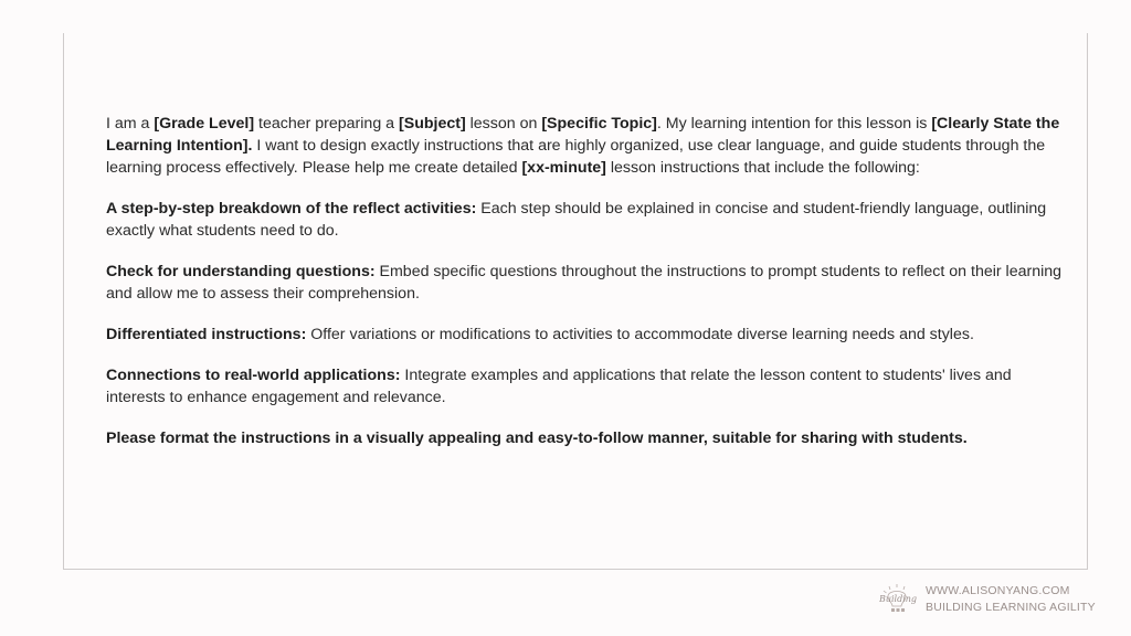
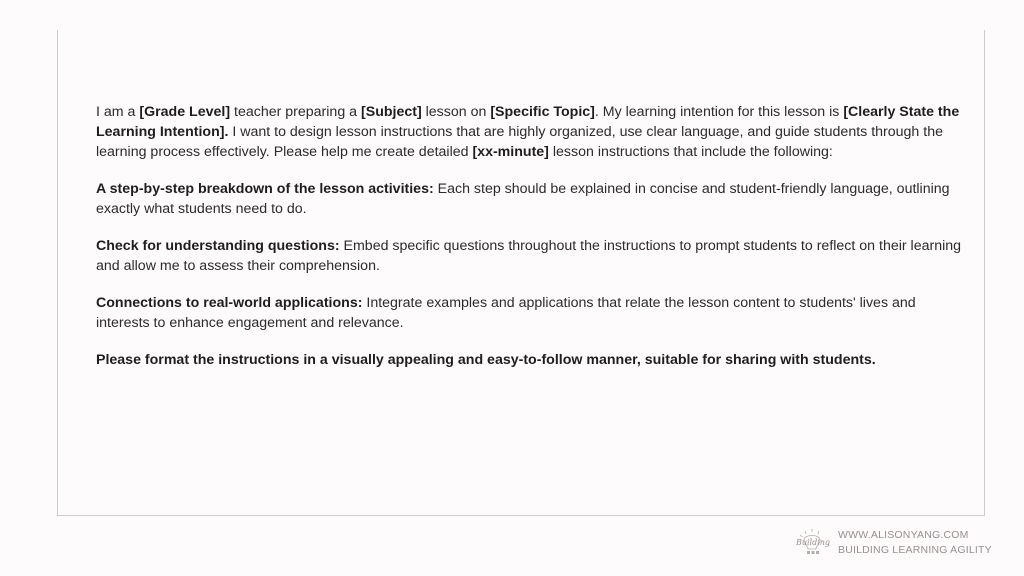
- I am a [Grade Level] teacher preparing a [Subject] lesson on [Specific Topic]. My learning intention for this lesson is [Clearly State the Learning Intention]. I want to design exactly instructions that are highly organized, use clear language, and guide students through the learning process effectively. Please help me create detailed [xx-minute] lesson instructions that include the following:
+ I am a [Grade Level] teacher preparing a [Subject] lesson on [Specific Topic]. My learning intention for this lesson is [Clearly State the Learning Intention]. I want to design lesson instructions that are highly organized, use clear language, and guide students through the learning process effectively. Please help me create detailed [xx-minute] lesson instructions that include the following:
- A step-by-step breakdown of the reflect activities: Each step should be explained in concise and student-friendly language, outlining exactly what students need to do.
+ A step-by-step breakdown of the lesson activities: Each step should be explained in concise and student-friendly language, outlining exactly what students need to do.
  Check for understanding questions: Embed specific questions throughout the instructions to prompt students to reflect on their learning and allow me to assess their comprehension.
- Differentiated instructions: Offer variations or modifications to activities to accommodate diverse learning needs and styles.
  Connections to real-world applications: Integrate examples and applications that relate the lesson content to students' lives and interests to enhance engagement and relevance.
  Please format the instructions in a visually appealing and easy-to-follow manner, suitable for sharing with students.
  Building
  WWW.ALISONYANG.COM
  BUILDING LEARNING AGILITY
